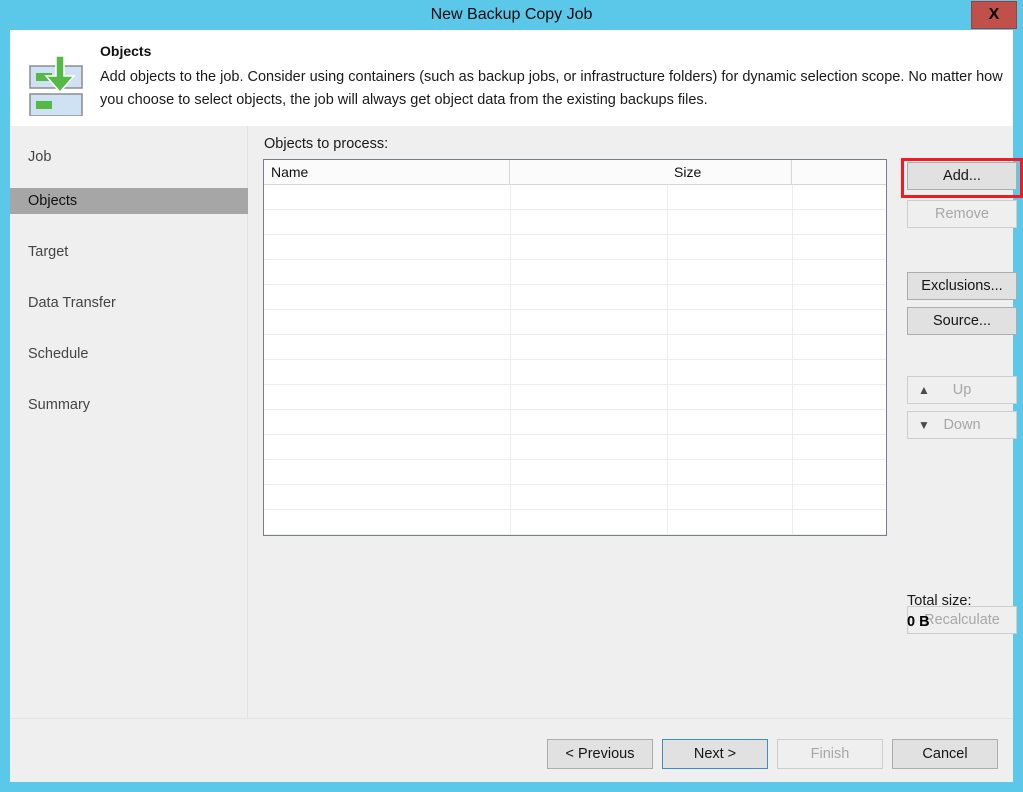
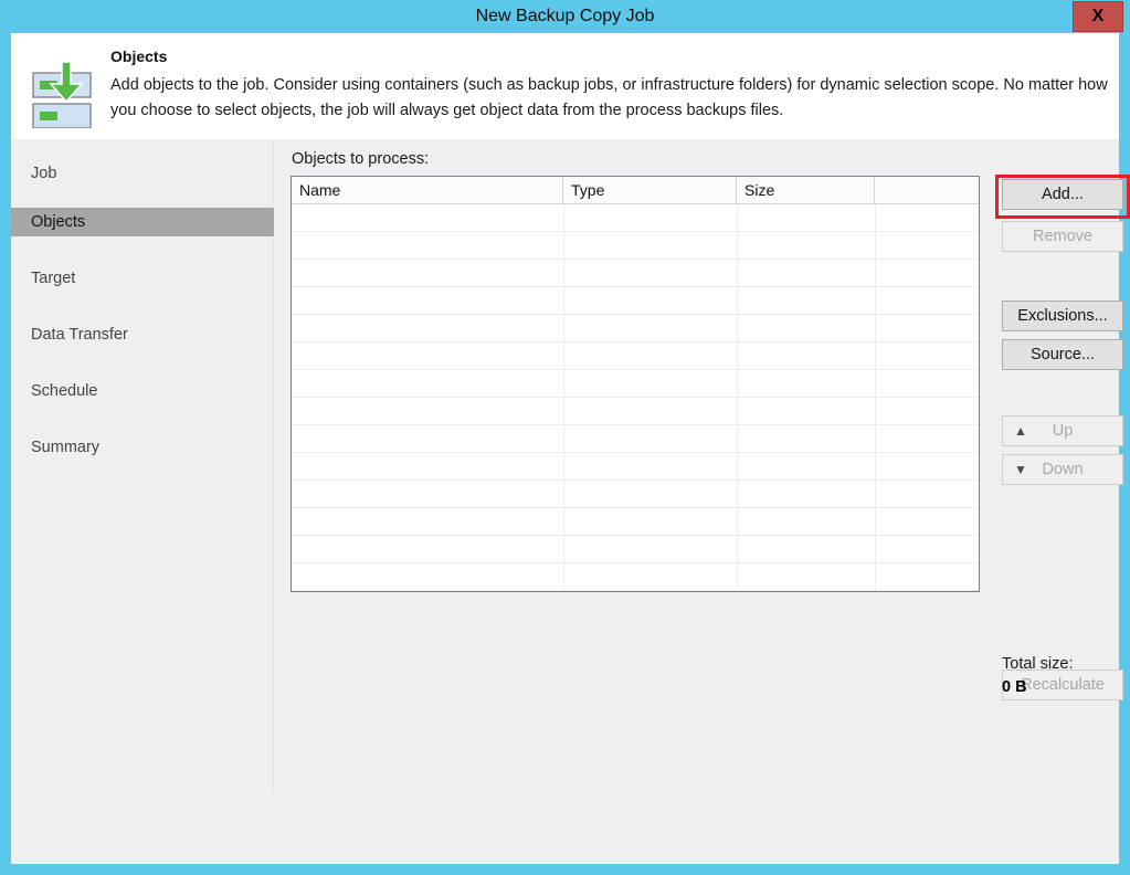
  New Backup Copy Job
  X
  Objects
- Add objects to the job. Consider using containers (such as backup jobs, or infrastructure folders) for dynamic selection scope. No matter how you choose to select objects, the job will always get object data from the existing backups files.
+ Add objects to the job. Consider using containers (such as backup jobs, or infrastructure folders) for dynamic selection scope. No matter how you choose to select objects, the job will always get object data from the process backups files.
  Job
  Objects
  Target
  Data Transfer
  Schedule
  Summary
  Objects to process:
  Name
+ Type
  Size
  Add...
  Remove
  Exclusions...
  Source...
  ▲
  Up
  ▼
  Down
  Recalculate
  Total size:
  0 B
- < Previous
- Next >
- Finish
- Cancel
